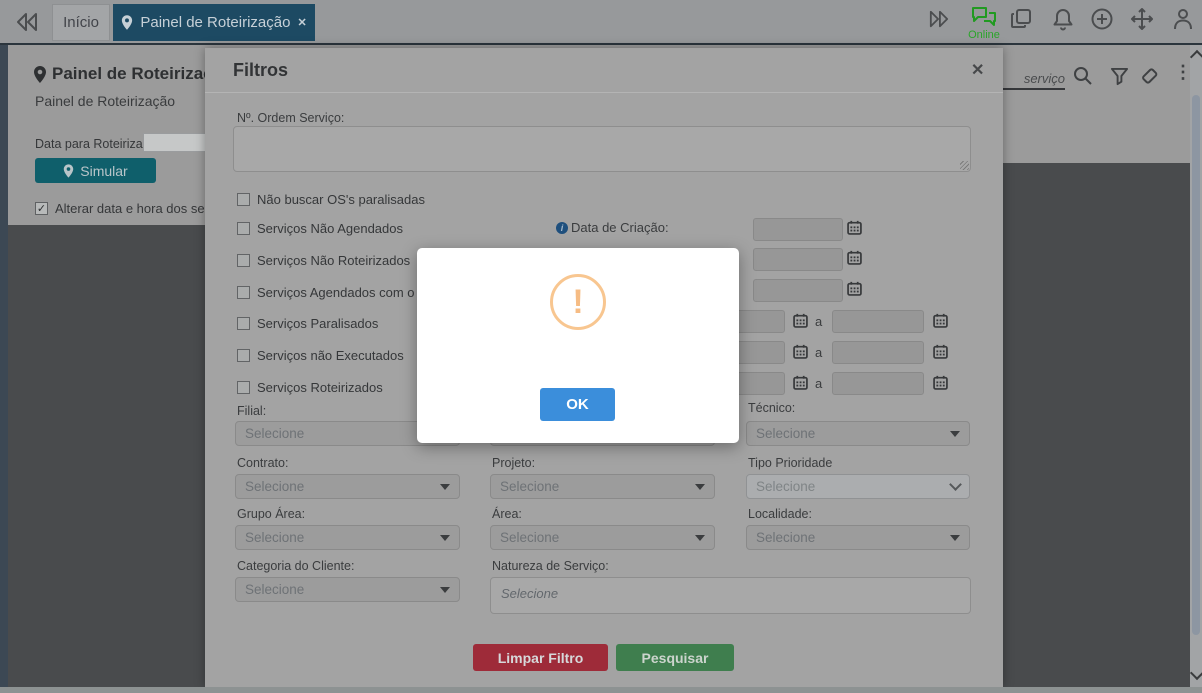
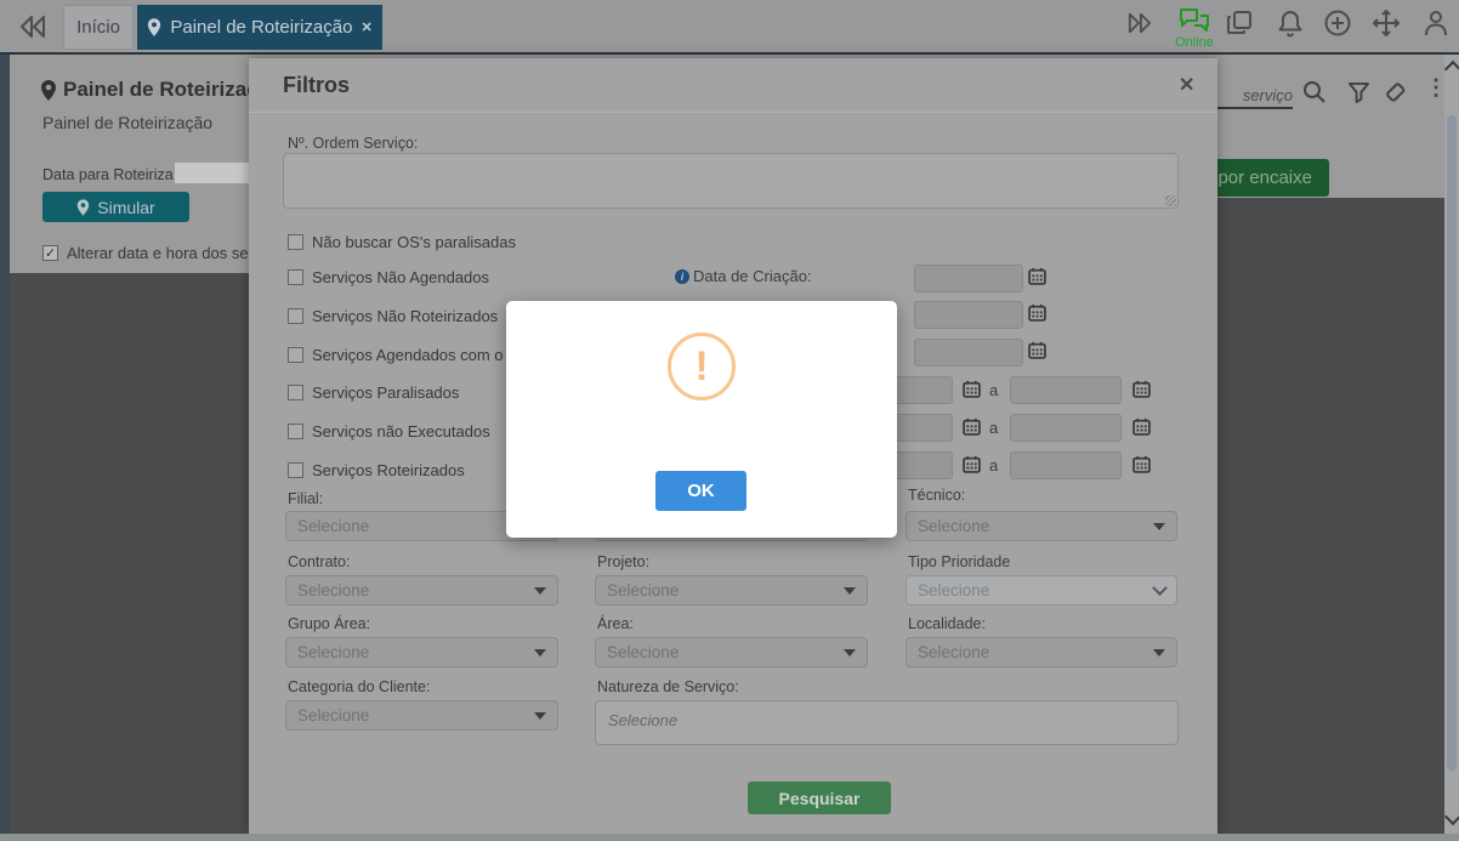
  Início
  Painel de Roteirização
  ✕
  Online
  Painel de Roteiriza
  Painel de Roteirização
  Data para Roteiriza
  Simular
  ✓
  Alterar data e hora dos se
  serviço
  ⋮
+ por encaixe
  Filtros
  ✕
  Nº. Ordem Serviço:
  Não buscar OS's paralisadas
  Serviços Não Agendados
  Serviços Não Roteirizados
  Serviços Agendados com o
  Serviços Paralisados
  Serviços não Executados
  Serviços Roteirizados
  i
  Data de Criação:
  a
  a
  a
  Filial:
  Selecione
  Técnico:
  Selecione
  Contrato:
  Selecione
  Projeto:
  Selecione
  Tipo Prioridade
  Selecione
  Grupo Área:
  Selecione
  Área:
  Selecione
  Localidade:
  Selecione
  Categoria do Cliente:
  Selecione
  Natureza de Serviço:
  Selecione
- Limpar Filtro
  Pesquisar
  !
  OK
